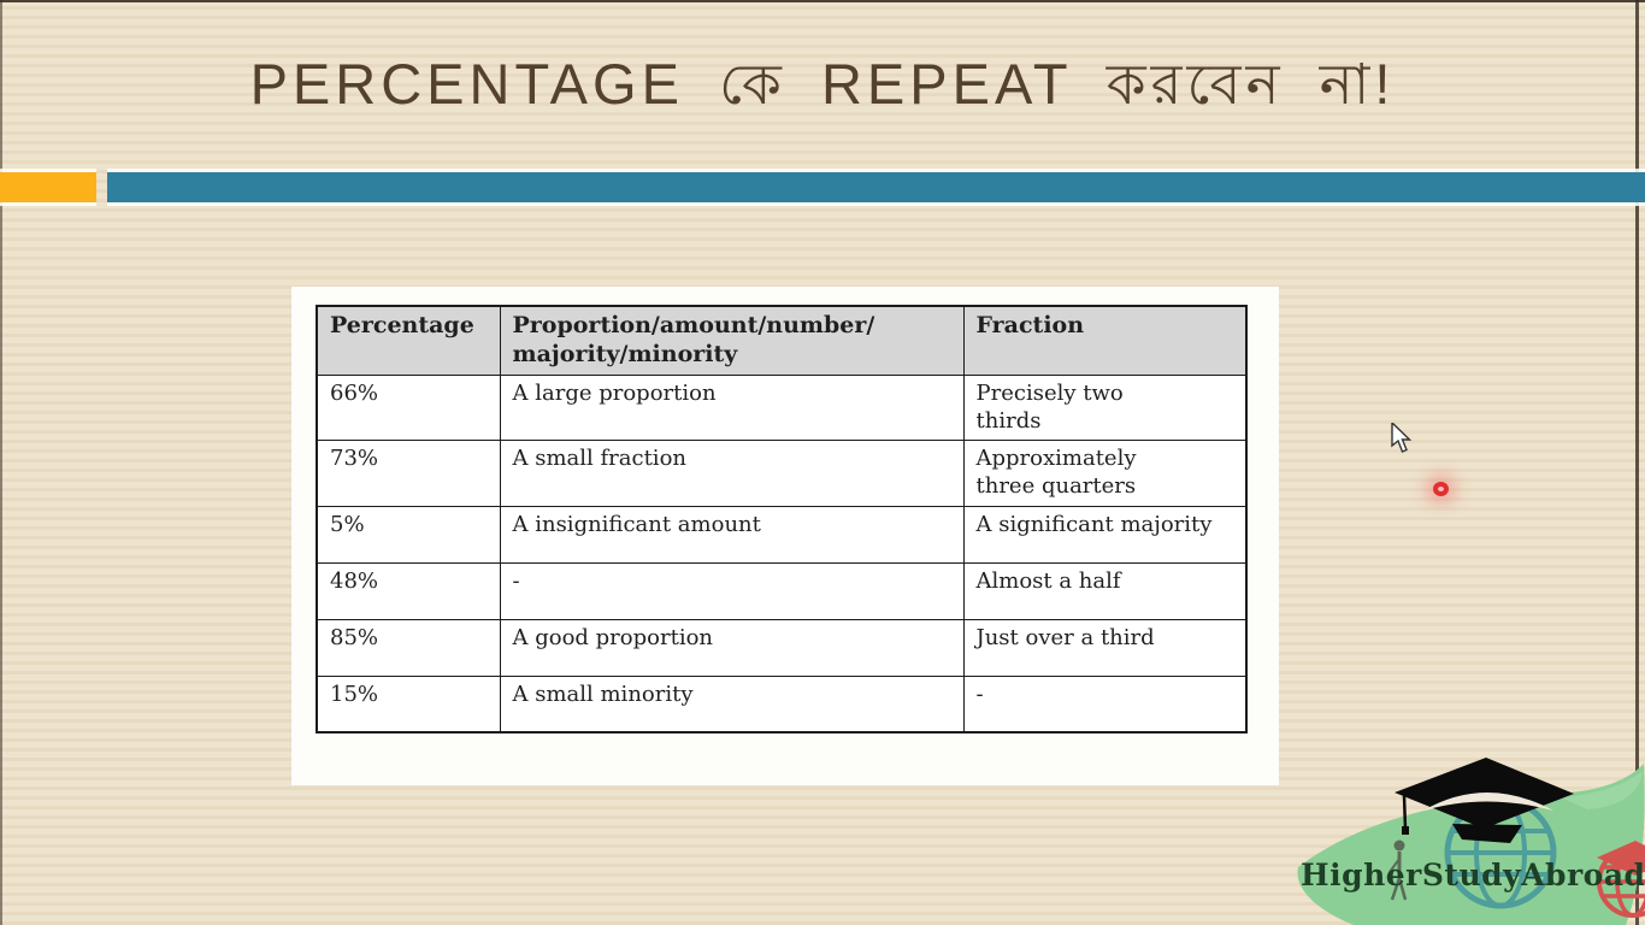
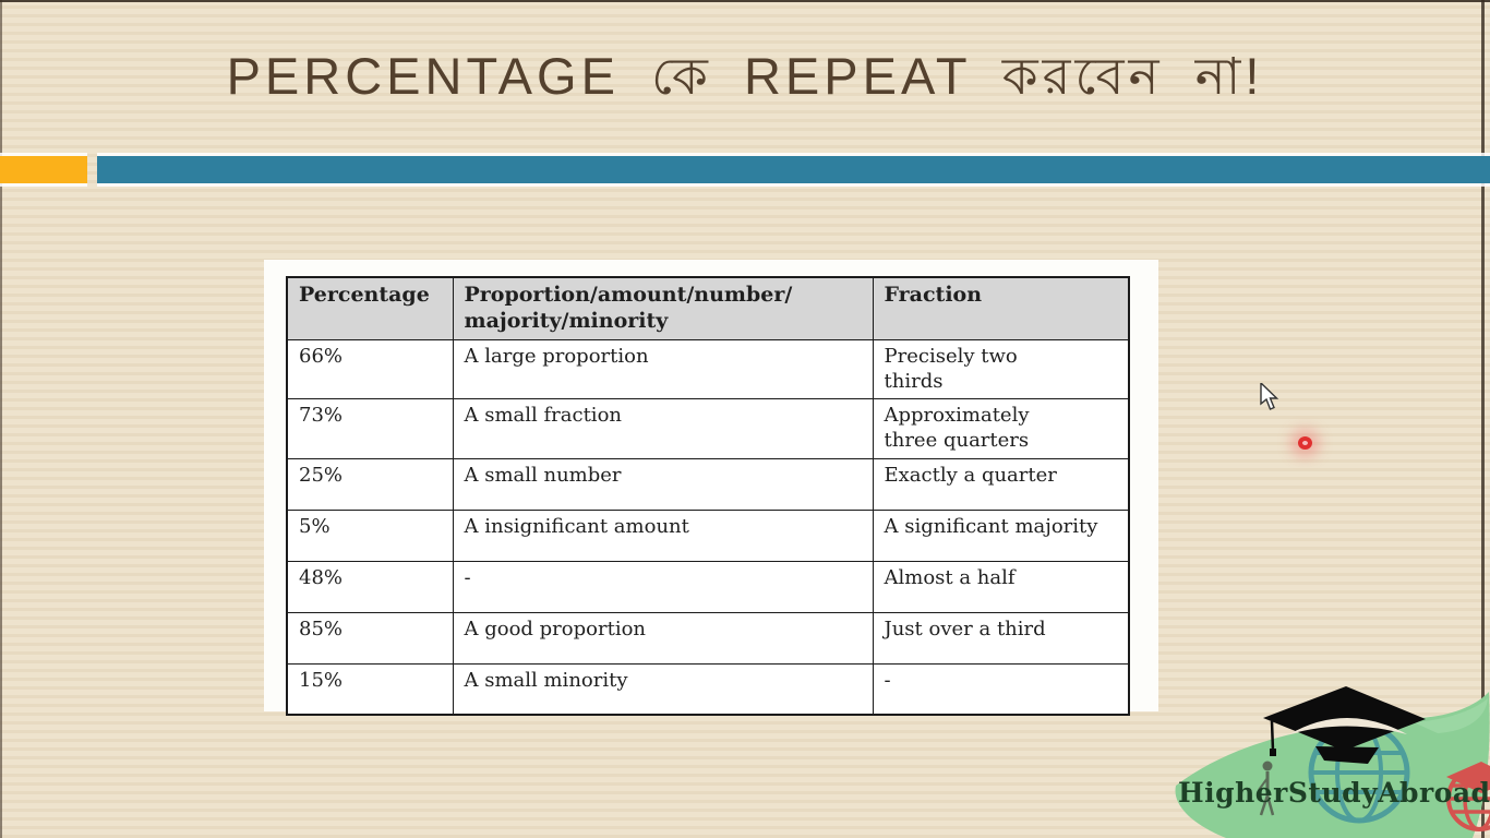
  PERCENTAGE কে REPEAT করবেন না!
  Percentage	Proportion/amount/number/ majority/minority	Fraction
  66%	A large proportion	Precisely two thirds
  73%	A small fraction	Approximately three quarters
+ 25%	A small number	Exactly a quarter
  5%	A insignificant amount	A significant majority
  48%	-	Almost a half
  85%	A good proportion	Just over a third
  15%	A small minority	-
  HigherStudyAbroad
